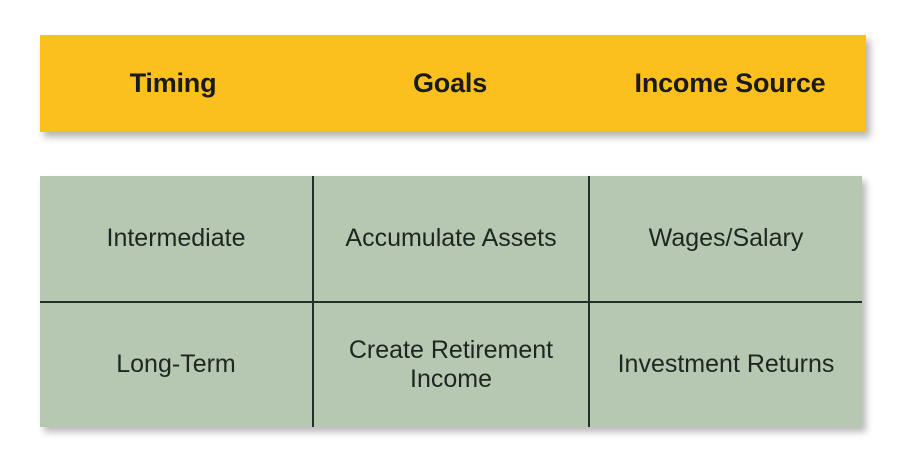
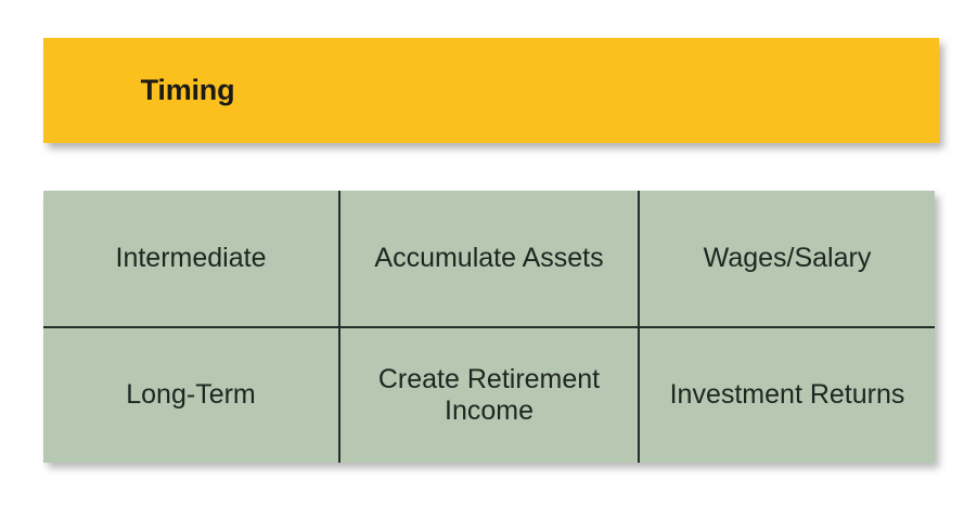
  Timing
- Goals
- Income Source
  Intermediate	Accumulate Assets	Wages/Salary
  Long-Term	Create Retirement Income	Investment Returns
